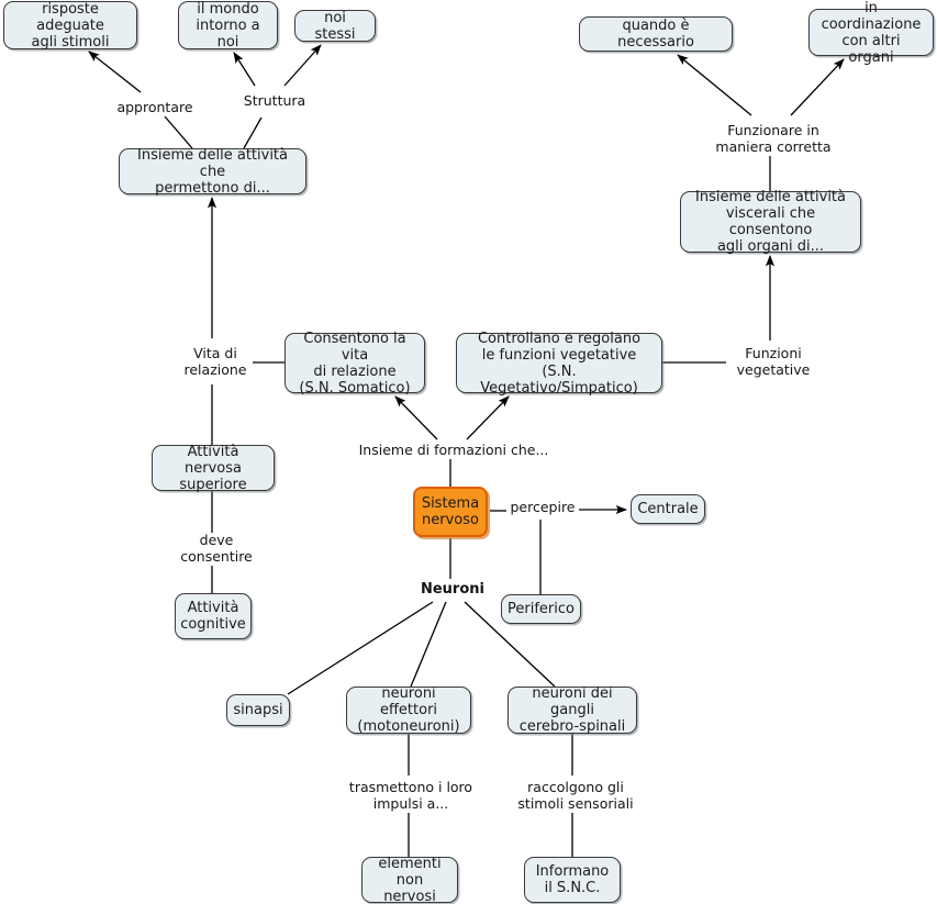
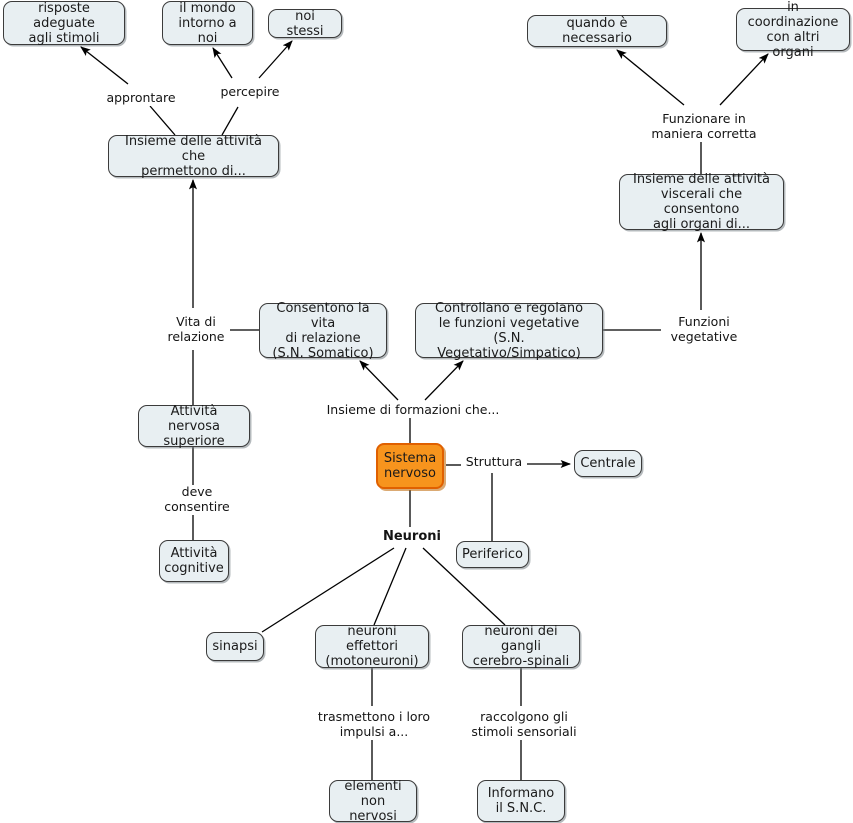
  risposte adeguate
  agli stimoli
  il mondo
  intorno a noi
  noi stessi
  quando è necessario
  in coordinazione
  con altri organi
  Insieme delle attività che
  permettono di...
  Insieme delle attività
  viscerali che consentono
  agli organi di...
  Consentono la vita
  di relazione
  (S.N. Somatico)
  Controllano e regolano
  le funzioni vegetative
  (S.N. Vegetativo/Simpatico)
  Attività nervosa
  superiore
  Sistema
  nervoso
  Centrale
  Periferico
  Attività
  cognitive
  sinapsi
  neuroni effettori
  (motoneuroni)
  neuroni dei gangli
  cerebro-spinali
  elementi
  non nervosi
  Informano
  il S.N.C.
  approntare
- Struttura
+ percepire
  Funzionare in
  maniera corretta
  Vita di
  relazione
  Funzioni
  vegetative
  Insieme di formazioni che...
- percepire
+ Struttura
  deve
  consentire
  Neuroni
  trasmettono i loro
  impulsi a...
  raccolgono gli
  stimoli sensoriali
